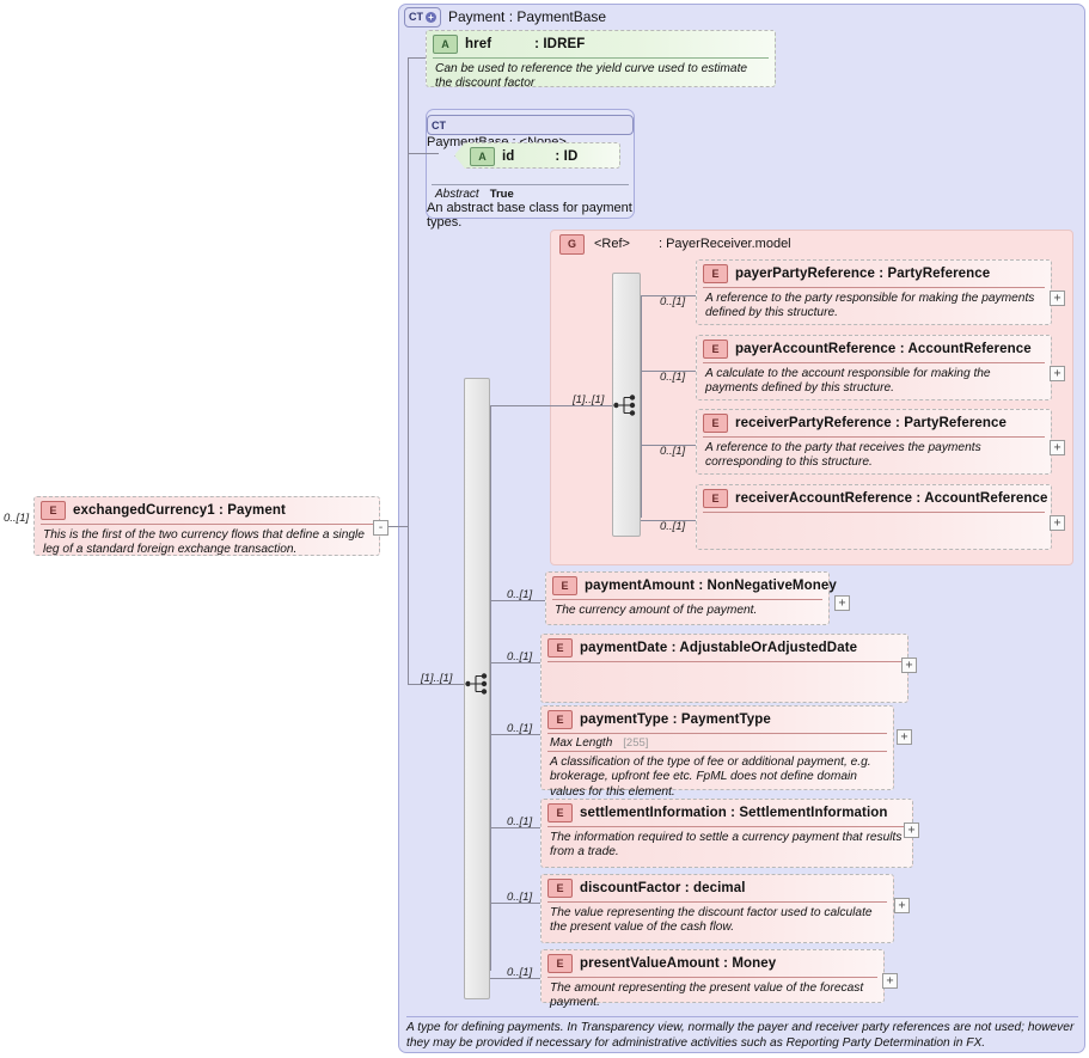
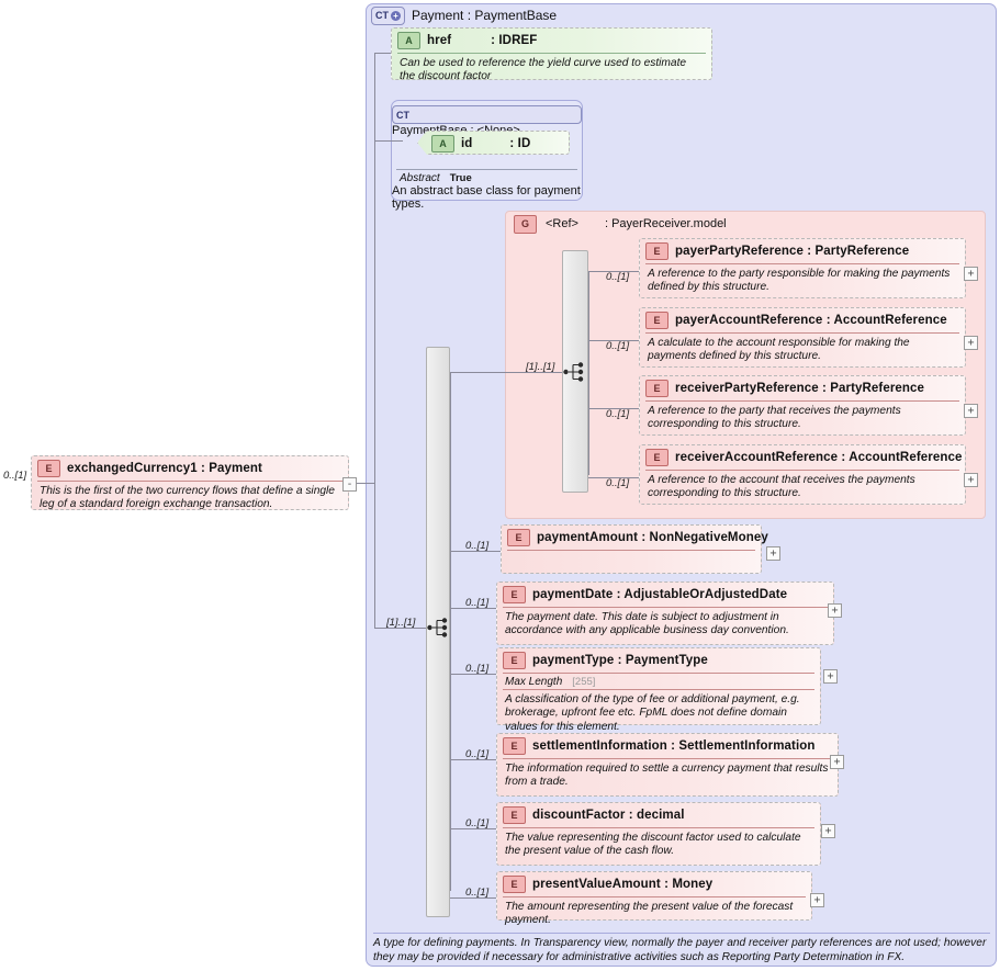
  CT
  +
  Payment : PaymentBase
  A
  href
  : IDREF
  Can be used to reference the yield curve used to estimate the discount factor
  CT
  A
  id
  : ID
  Abstract
  True
  An abstract base class for payment types.
  [1]..[1]
  E
  exchangedCurrency1 : Payment
  This is the first of the two currency flows that define a single leg of a standard foreign exchange transaction.
  0..[1]
  -
  G
  <Ref>
  : PayerReceiver.model
  [1]..[1]
  E
  payerPartyReference : PartyReference
  A reference to the party responsible for making the payments defined by this structure.
  0..[1]
  +
  E
  payerAccountReference : AccountReference
  A calculate to the account responsible for making the payments defined by this structure.
  0..[1]
  +
  E
  receiverPartyReference : PartyReference
  A reference to the party that receives the payments corresponding to this structure.
  0..[1]
  +
  E
  receiverAccountReference : AccountReference
+ A reference to the account that receives the payments corresponding to this structure.
  0..[1]
  +
  E
  paymentAmount : NonNegativeMoney
- The currency amount of the payment.
  0..[1]
  +
  E
  paymentDate : AdjustableOrAdjustedDate
+ The payment date. This date is subject to adjustment in accordance with any applicable business day convention.
  0..[1]
  +
  E
  paymentType : PaymentType
  Max Length
  [255]
  A classification of the type of fee or additional payment, e.g. brokerage, upfront fee etc. FpML does not define domain values for this element.
  0..[1]
  +
  E
  settlementInformation : SettlementInformation
  The information required to settle a currency payment that results from a trade.
  0..[1]
  +
  E
  discountFactor : decimal
  The value representing the discount factor used to calculate the present value of the cash flow.
  0..[1]
  +
  E
  presentValueAmount : Money
  The amount representing the present value of the forecast payment.
  0..[1]
  +
  A type for defining payments. In Transparency view, normally the payer and receiver party references are not used; however they may be provided if necessary for administrative activities such as Reporting Party Determination in FX.
